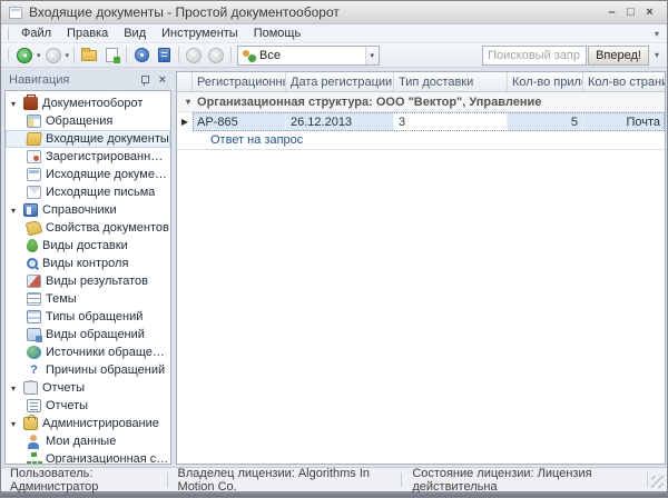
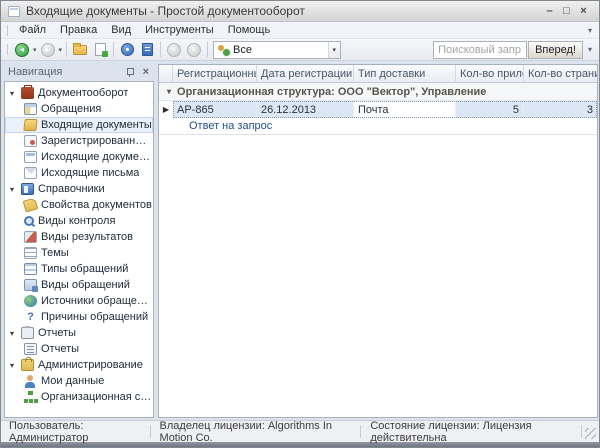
  Входящие документы - Простой документооборот
  –
  □
  ×
  Файл
  Правка
  Вид
  Инструменты
  Помощь
  ▾
  ◂
  ▸
  +
  +
  Все
  Поисковый запр
  Вперед!
  ▾
  Навигация
  ×
  ▾
  Документооборот
  Обращения
  Входящие документы
  Зарегистрированные
  Исходящие документ
  Исходящие письма
  ▾
  Справочники
  Свойства документов
- Виды доставки
  Виды контроля
  Виды результатов
  Темы
  Типы обращений
  Виды обращений
  Источники обращений
  ?
  Причины обращений
  ▾
  Отчеты
  Отчеты
  ▾
  Администрирование
  Мои данные
  Организационная стр.
  Регистрационн
  Дата регистрации
  Тип доставки
  Кол-во прил
  Кол-во стран
  ▾
  Организационная структура: ООО "Вектор", Управление
  ▶
  АР-865
  26.12.2013
- 3
+ Почта
  5
- Почта
+ 3
  Ответ на запрос
  Пользователь: Администратор
  Владелец лицензии: Algorithms In Motion Co.
  Состояние лицензии: Лицензия действительна
